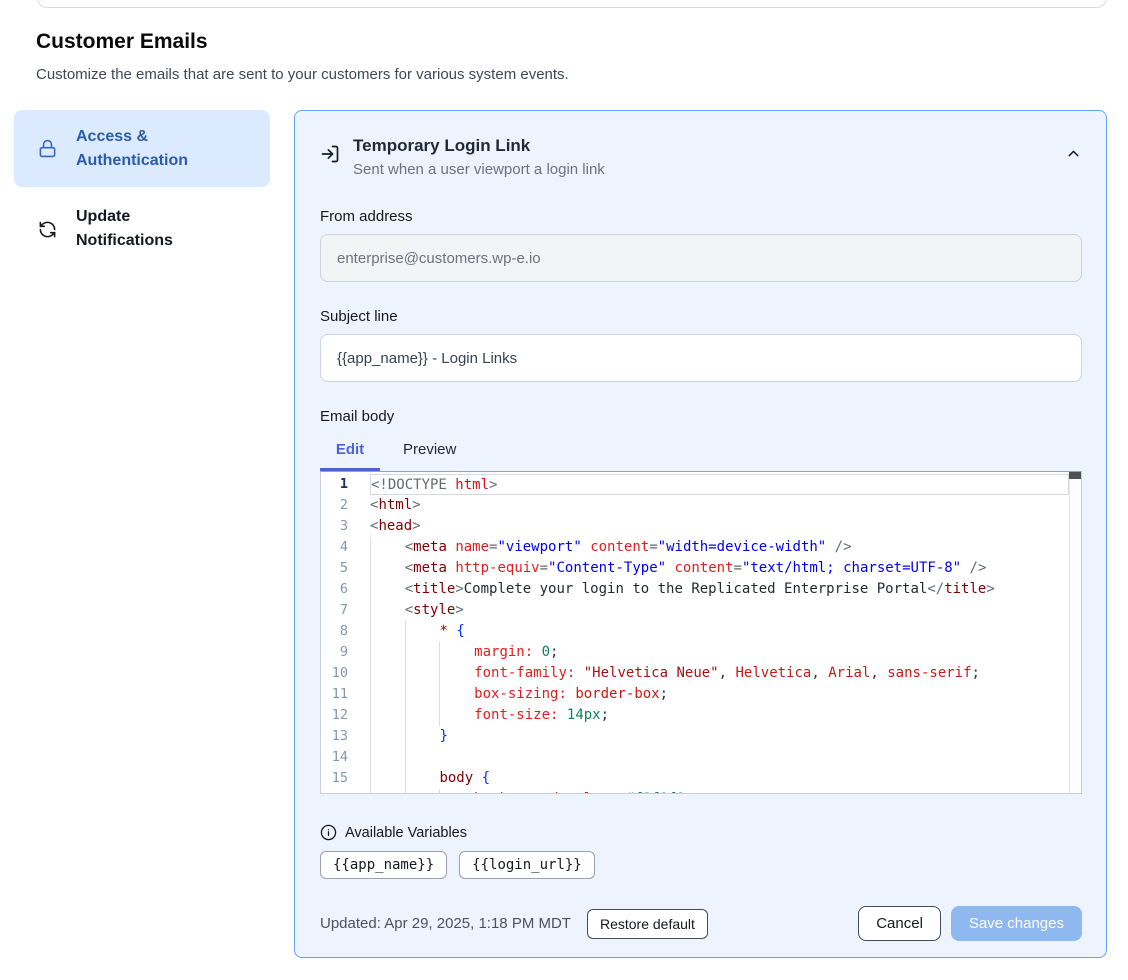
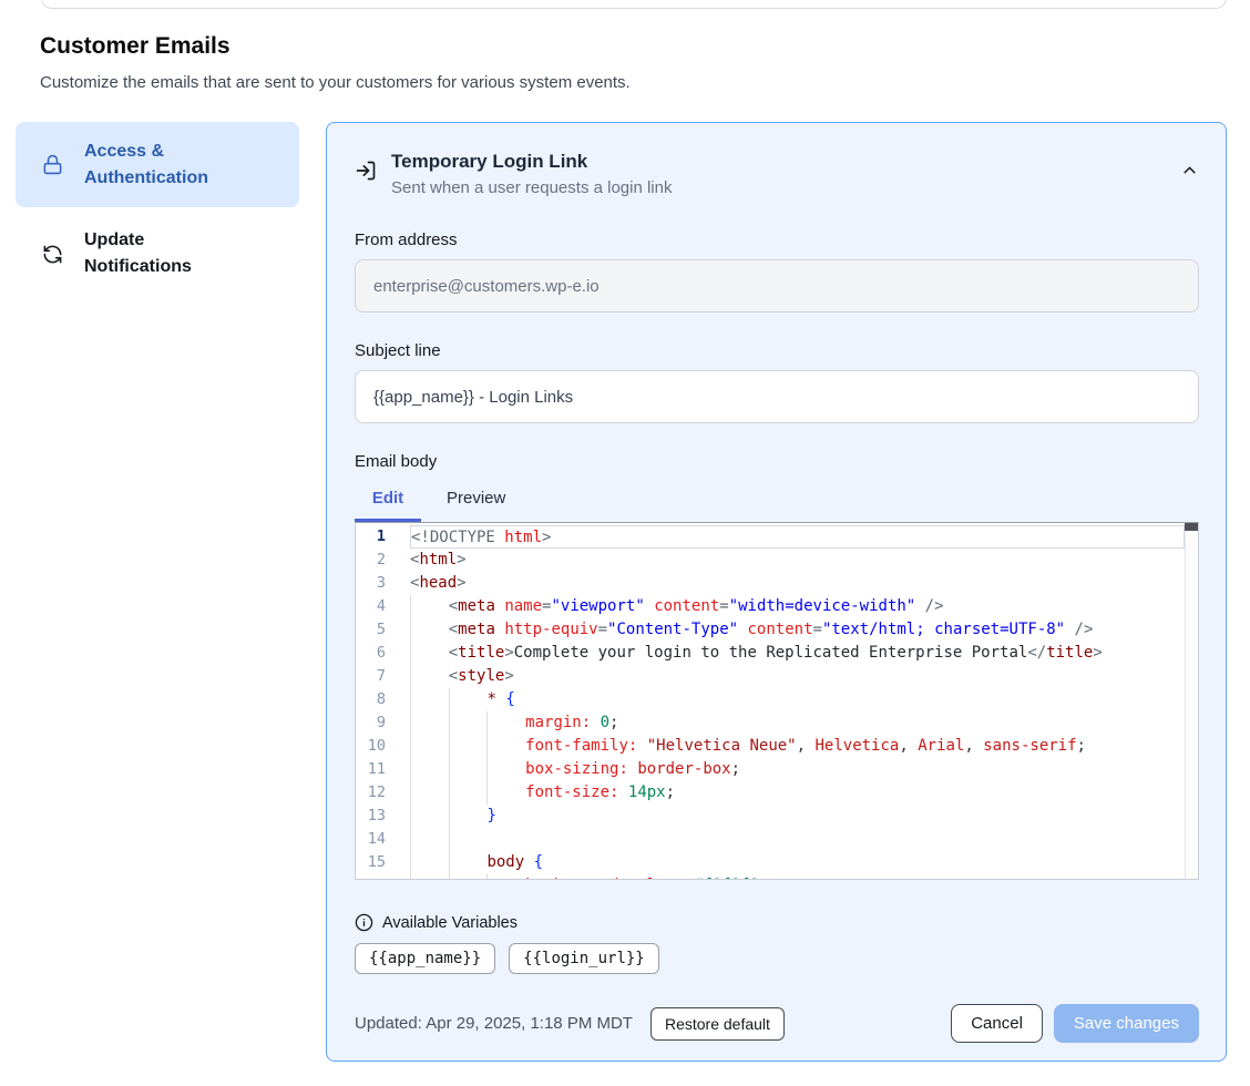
  Customer Emails
  Customize the emails that are sent to your customers for various system events.
  Access & Authentication
  Update Notifications
  Temporary Login Link
- Sent when a user viewport a login link
+ Sent when a user requests a login link
  From address
  enterprise@customers.wp-e.io
  Subject line
  {{app_name}} - Login Links
  Email body
  Edit
  Preview
  1
  2
  3
  4
  5
  6
  7
  8
  9
  10
  11
  12
  13
  14
  15
  <!DOCTYPE html>
  <html>
  <head>
  <meta name="viewport" content="width=device-width" />
  <meta http-equiv="Content-Type" content="text/html; charset=UTF-8" />
  <title>Complete your login to the Replicated Enterprise Portal</title>
  <style>
  * {
  margin: 0;
  font-family: "Helvetica Neue", Helvetica, Arial, sans-serif;
  box-sizing: border-box;
  font-size: 14px;
  }
  body {
  Available Variables
  {{app_name}}
  {{login_url}}
  Updated: Apr 29, 2025, 1:18 PM MDT
  Restore default
  Cancel
  Save changes
